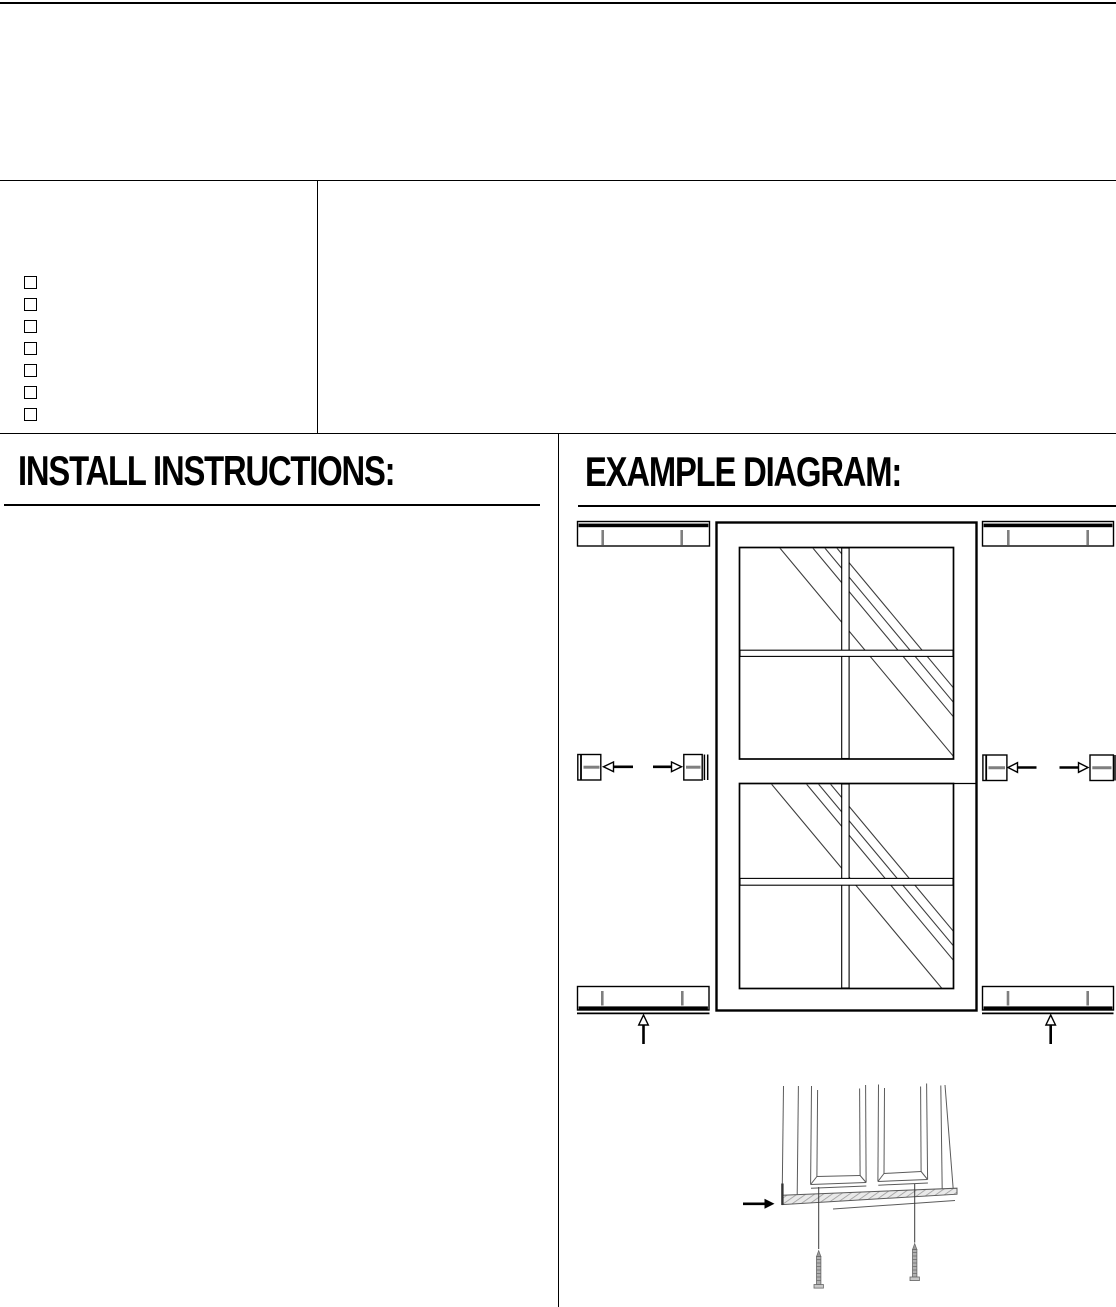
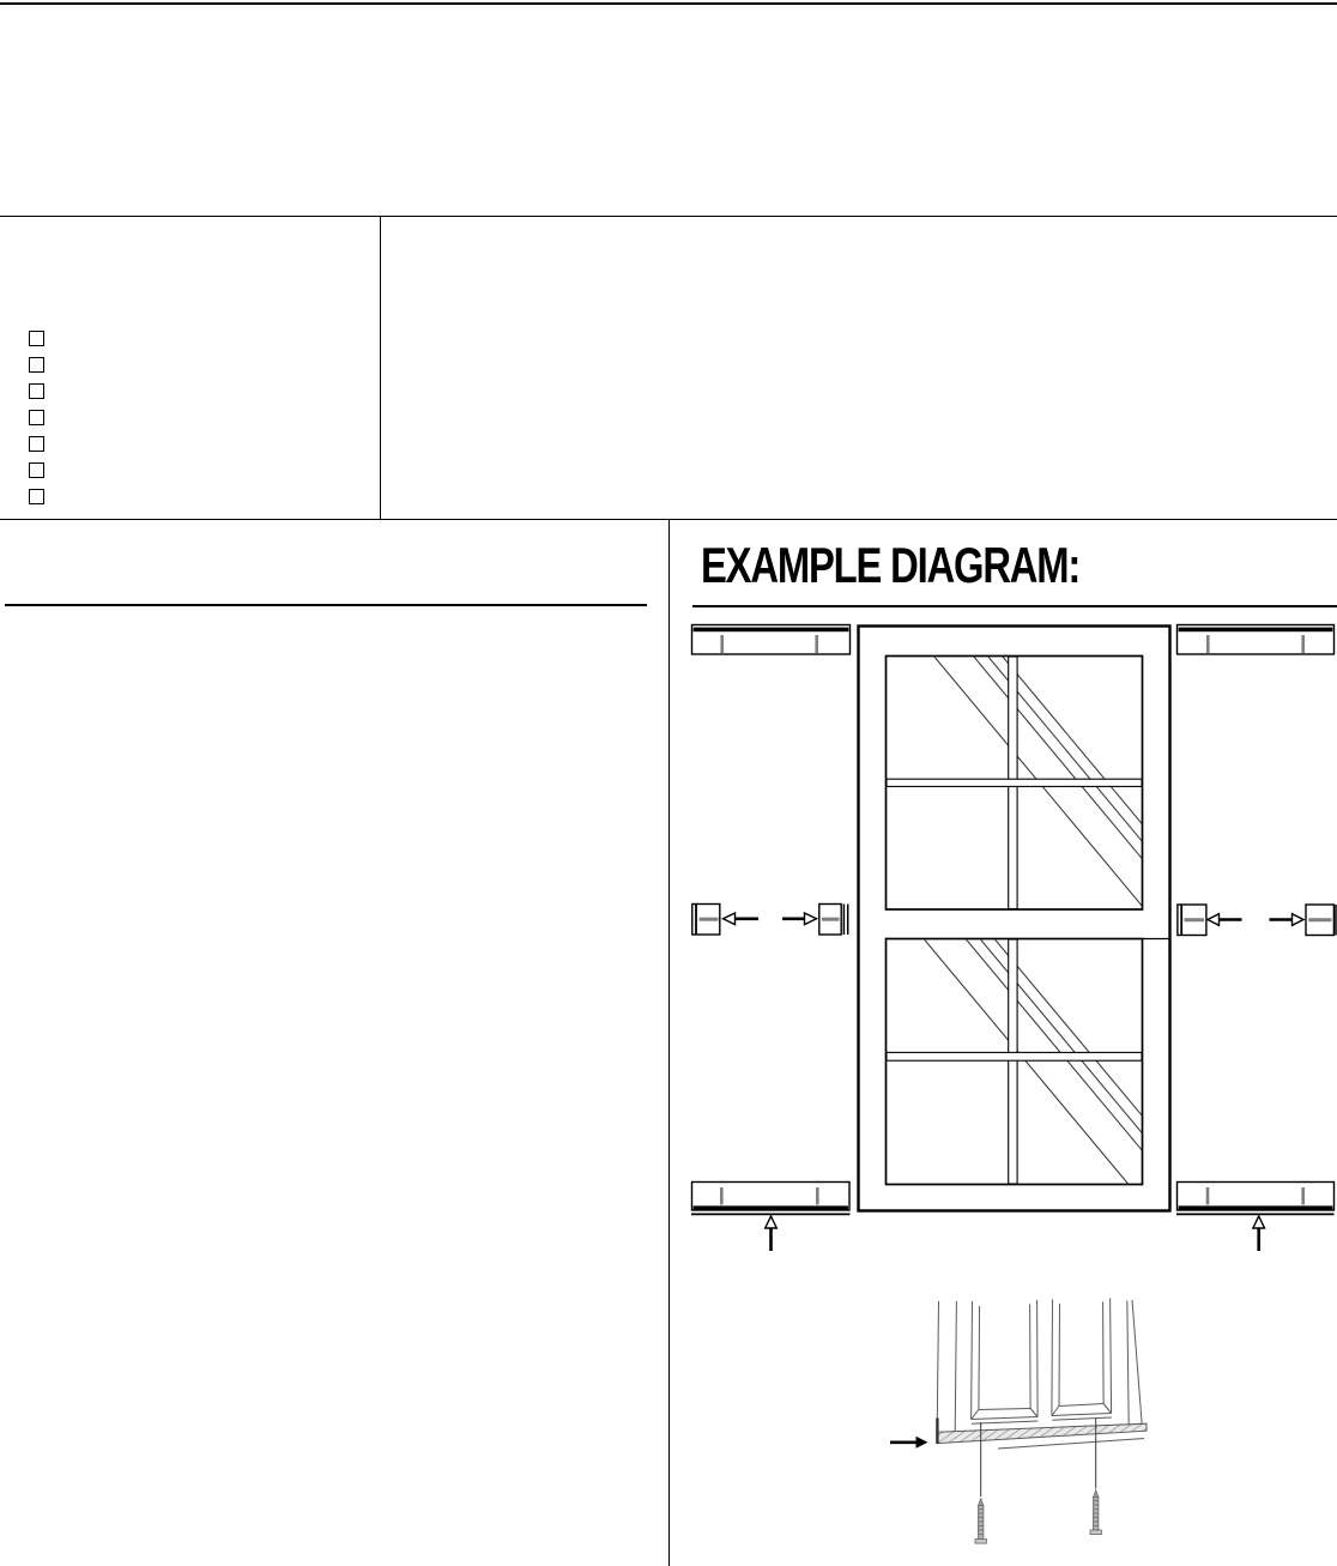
- INSTALL INSTRUCTIONS:
  EXAMPLE DIAGRAM:
